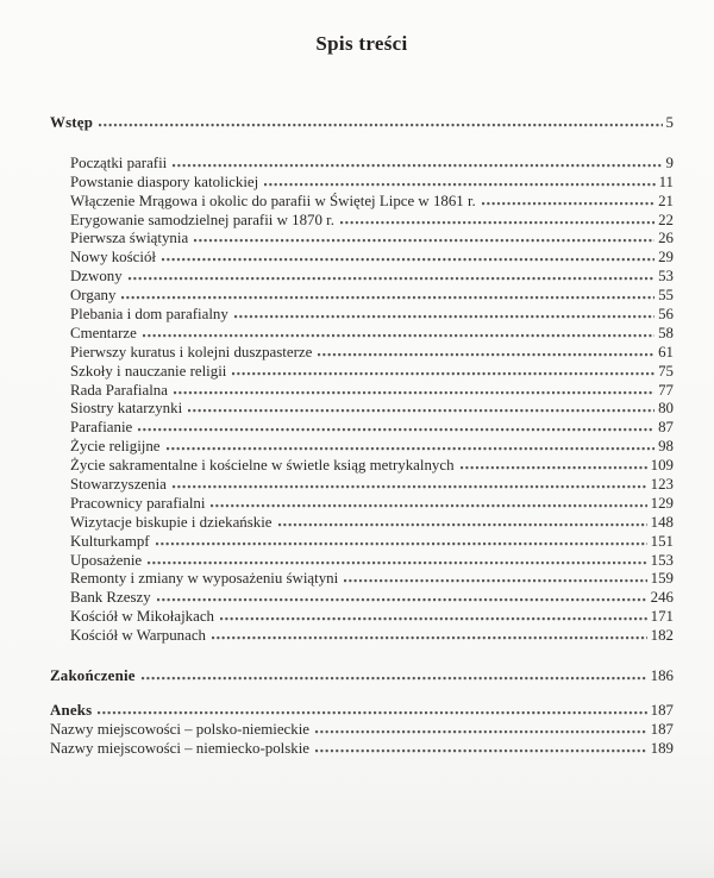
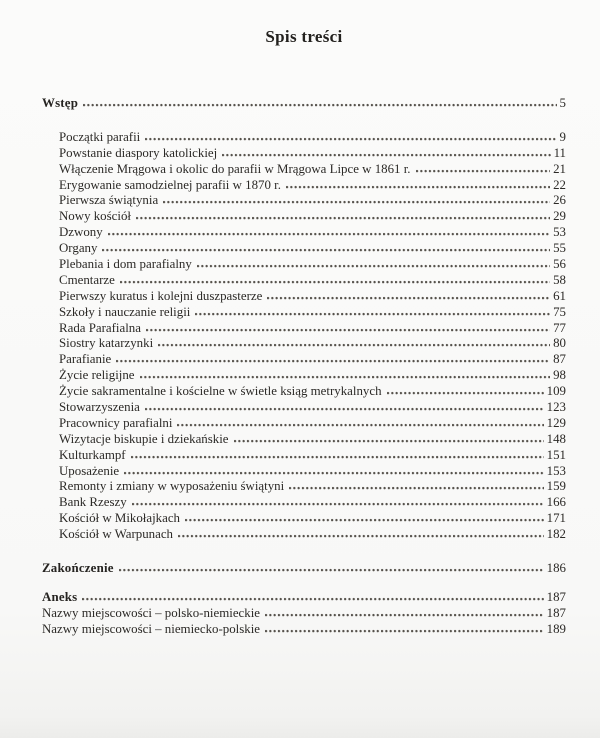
  Spis treści
  Wstęp
  5
  Początki parafii
  9
  Powstanie diaspory katolickiej
  11
- Włączenie Mrągowa i okolic do parafii w Świętej Lipce w 1861 r.
+ Włączenie Mrągowa i okolic do parafii w Mrągowa Lipce w 1861 r.
  21
  Erygowanie samodzielnej parafii w 1870 r.
  22
  Pierwsza świątynia
  26
  Nowy kościół
  29
  Dzwony
  53
  Organy
  55
  Plebania i dom parafialny
  56
  Cmentarze
  58
  Pierwszy kuratus i kolejni duszpasterze
  61
  Szkoły i nauczanie religii
  75
  Rada Parafialna
  77
  Siostry katarzynki
  80
  Parafianie
  87
  Życie religijne
  98
  Życie sakramentalne i kościelne w świetle ksiąg metrykalnych
  109
  Stowarzyszenia
  123
  Pracownicy parafialni
  129
  Wizytacje biskupie i dziekańskie
  148
  Kulturkampf
  151
  Uposażenie
  153
  Remonty i zmiany w wyposażeniu świątyni
  159
  Bank Rzeszy
- 246
+ 166
  Kościół w Mikołajkach
  171
  Kościół w Warpunach
  182
  Zakończenie
  186
  Aneks
  187
  Nazwy miejscowości – polsko-niemieckie
  187
  Nazwy miejscowości – niemiecko-polskie
  189
